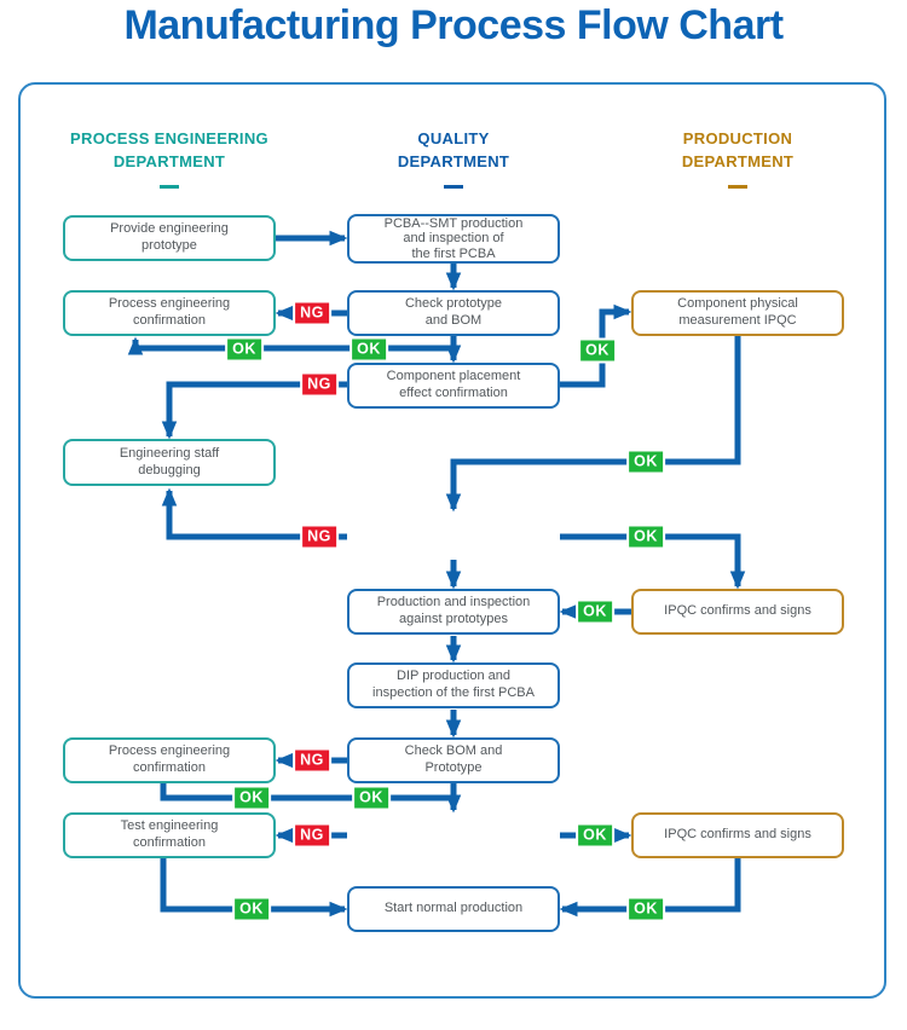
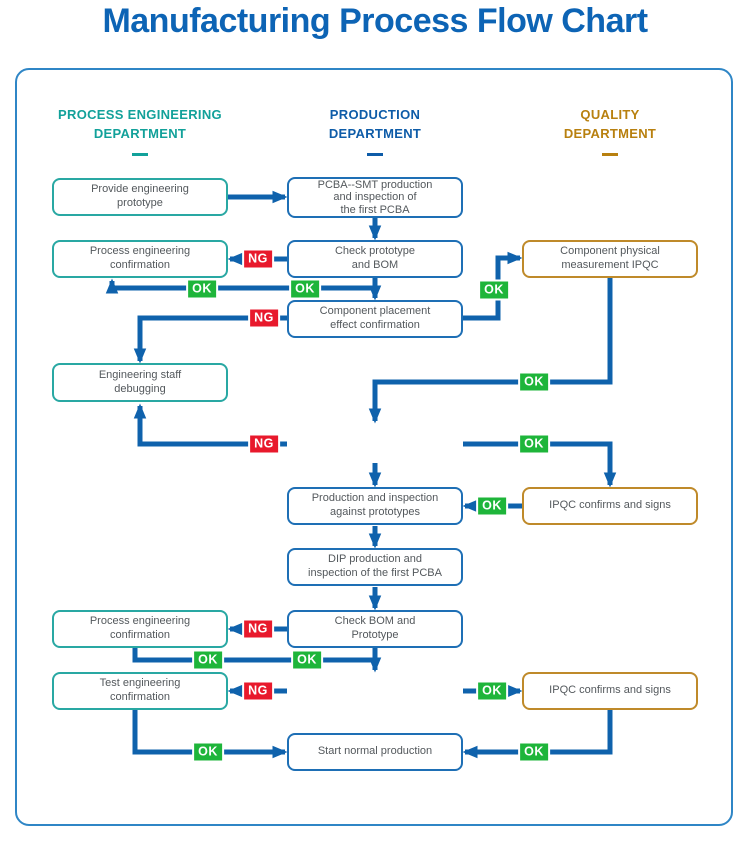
  Manufacturing Process Flow Chart
  PROCESS ENGINEERING
  DEPARTMENT
- QUALITY
+ PRODUCTION
  DEPARTMENT
- PRODUCTION
+ QUALITY
  DEPARTMENT
  Provide engineering
  prototype
  PCBA--SMT production
  and inspection of
  the first PCBA
  Process engineering
  confirmation
  Check prototype
  and BOM
  Component physical
  measurement IPQC
  Component placement
  effect confirmation
  Engineering staff
  debugging
  Production and inspection
  against prototypes
  IPQC confirms and signs
  DIP production and
  inspection of the first PCBA
  Process engineering
  confirmation
  Check BOM and
  Prototype
  Test engineering
  confirmation
  IPQC confirms and signs
  Start normal production
  NG
  OK
  OK
  NG
  OK
  OK
  NG
  OK
  OK
  NG
  OK
  OK
  NG
  OK
  OK
  OK
